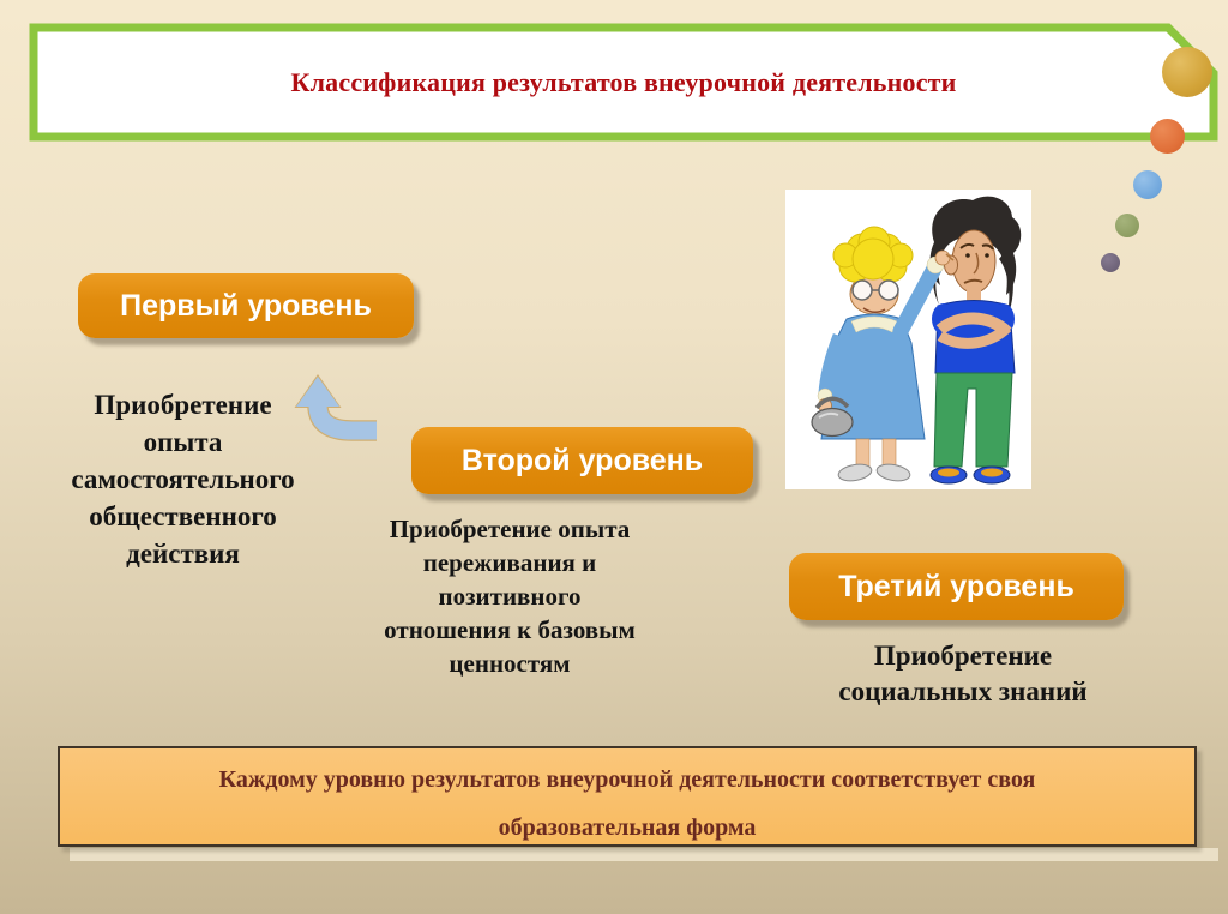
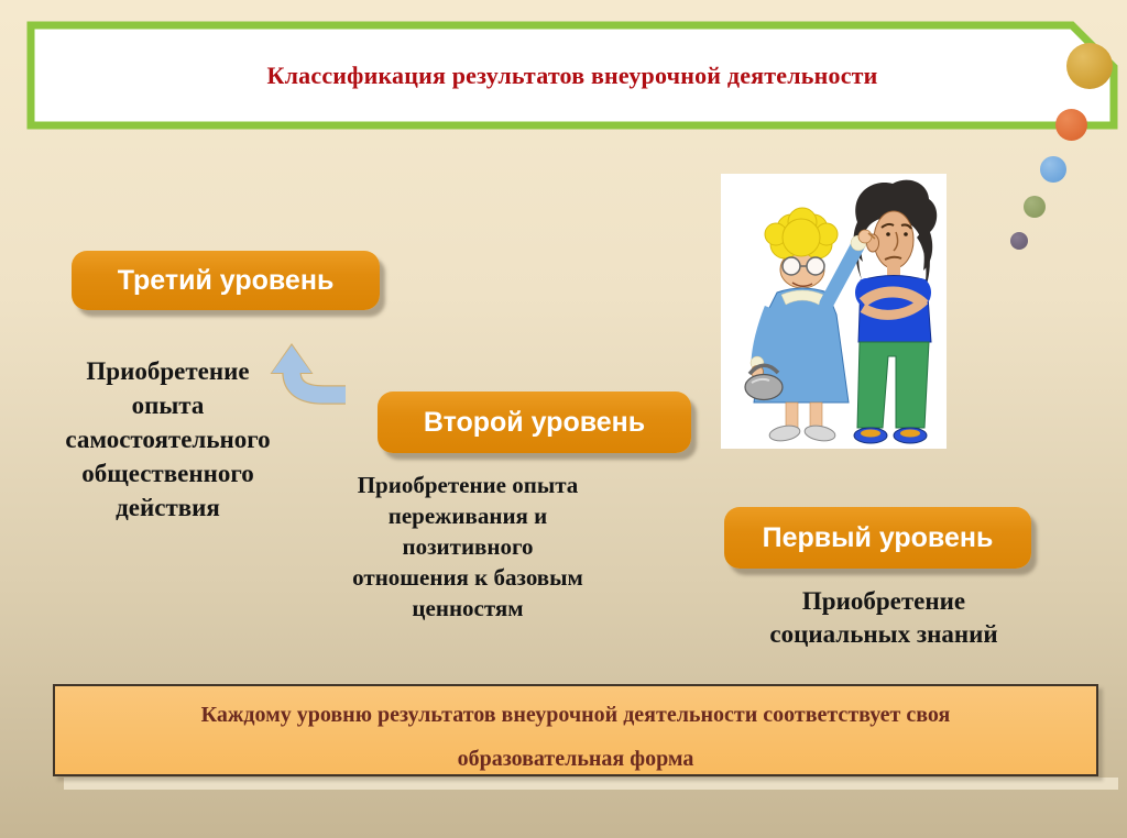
  Классификация результатов внеурочной деятельности
- Первый уровень
+ Третий уровень
  Второй уровень
- Третий уровень
+ Первый уровень
  Приобретение
  опыта
  самостоятельного
  общественного
  действия
  Приобретение опыта
  переживания и
  позитивного
  отношения к базовым
  ценностям
  Приобретение
  социальных знаний
  Каждому уровню результатов внеурочной деятельности соответствует своя
  образовательная форма
